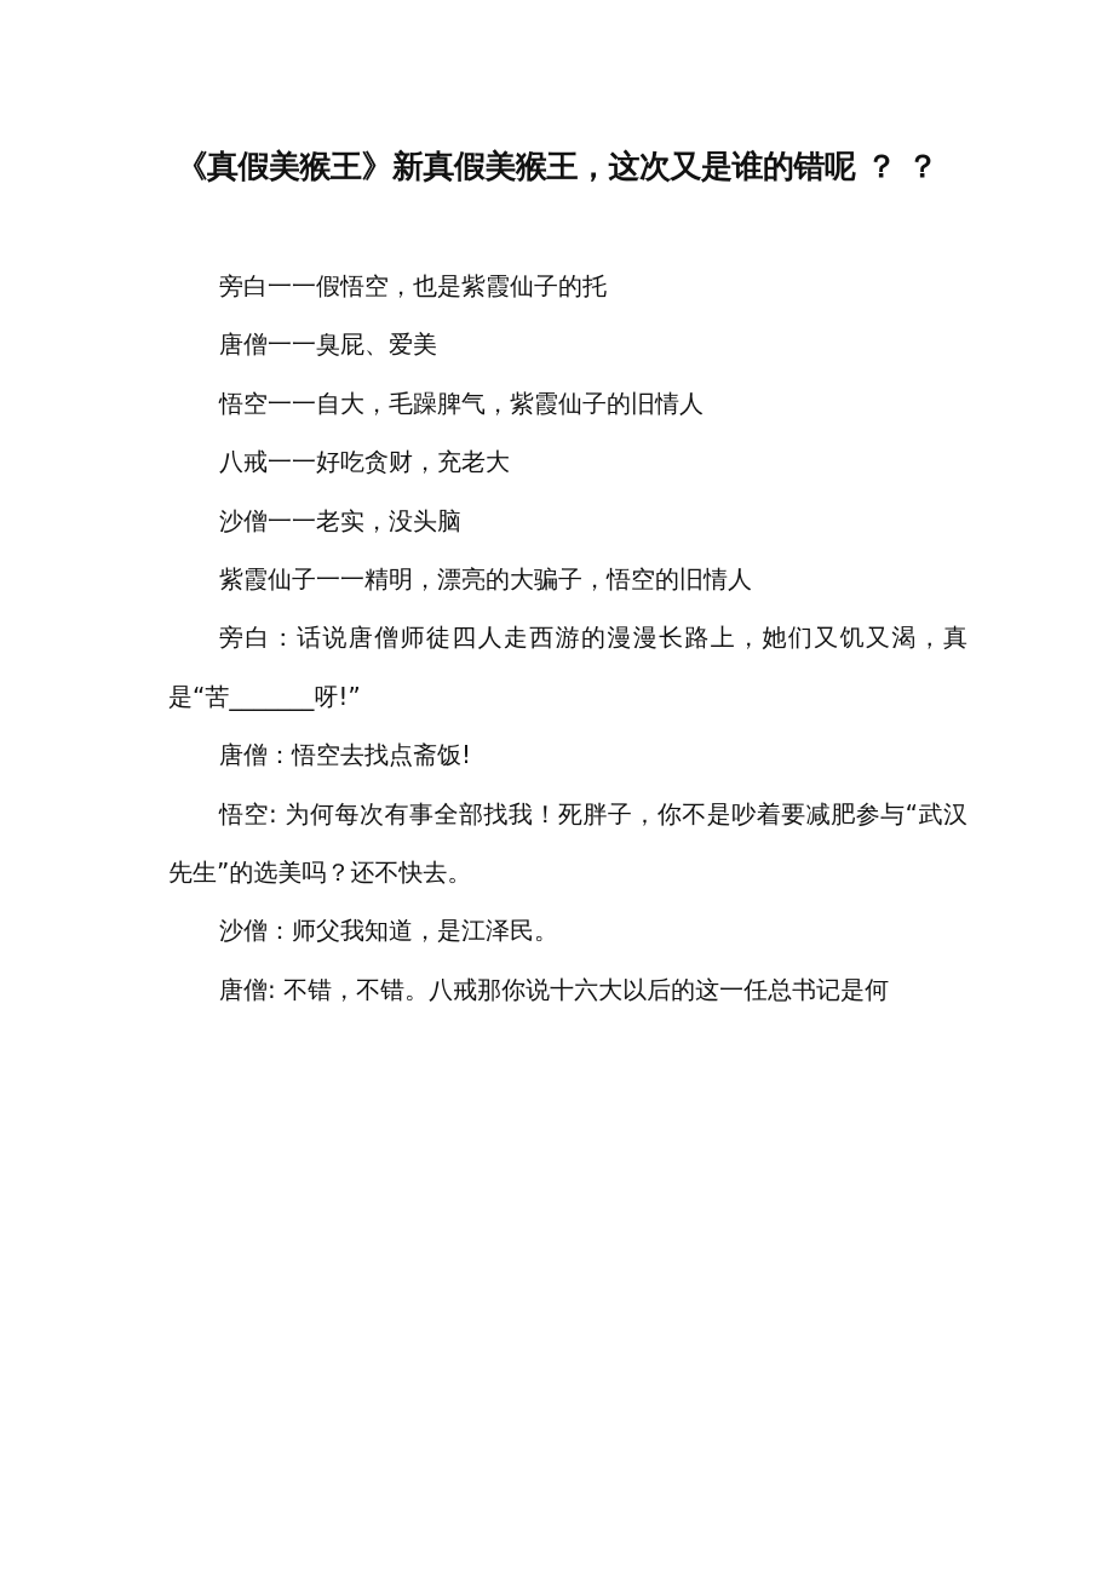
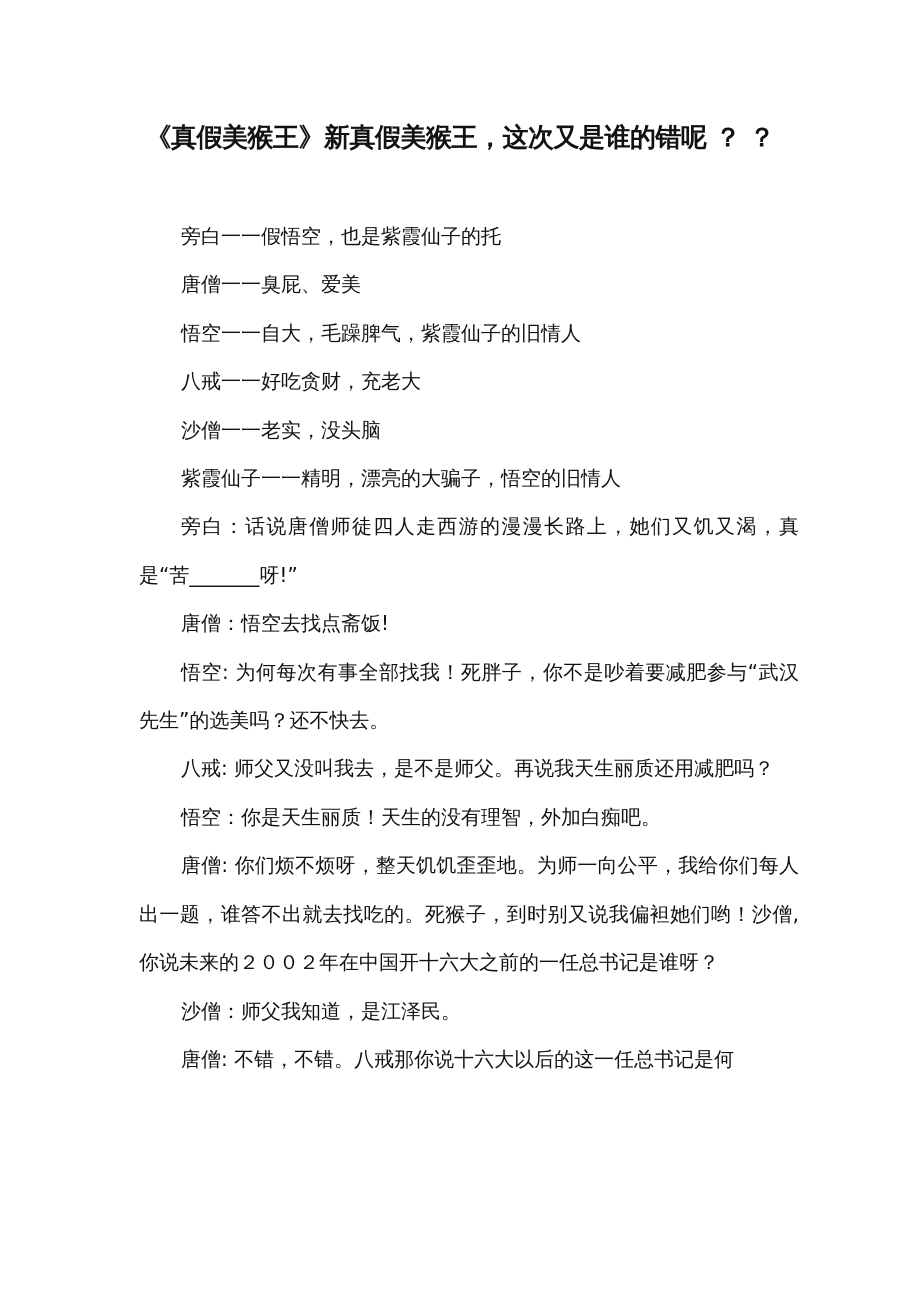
  《真假美猴王》新真假美猴王，这次又是谁的错呢 ？ ？
  旁白一一假悟空，也是紫霞仙子的托
  唐僧一一臭屁、爱美
  悟空一一自大，毛躁脾气，紫霞仙子的旧情人
  八戒一一好吃贪财，充老大
  沙僧一一老实，没头脑
  紫霞仙子一一精明，漂亮的大骗子，悟空的旧情人
  旁白：话说唐僧师徒四人走西游的漫漫长路上，她们又饥又渴，真是“苦_______呀!”
  唐僧：悟空去找点斋饭!
  悟空: 为何每次有事全部找我！死胖子，你不是吵着要减肥参与“武汉先生”的选美吗？还不快去。
+ 八戒: 师父又没叫我去，是不是师父。再说我天生丽质还用减肥吗？
+ 悟空：你是天生丽质！天生的没有理智，外加白痴吧。
+ 唐僧: 你们烦不烦呀，整天饥饥歪歪地。为师一向公平，我给你们每人出一题，谁答不出就去找吃的。死猴子，到时别又说我偏袒她们哟！沙僧, 你说未来的２００２年在中国开十六大之前的一任总书记是谁呀？
  沙僧：师父我知道，是江泽民。
  唐僧: 不错，不错。八戒那你说十六大以后的这一任总书记是何
